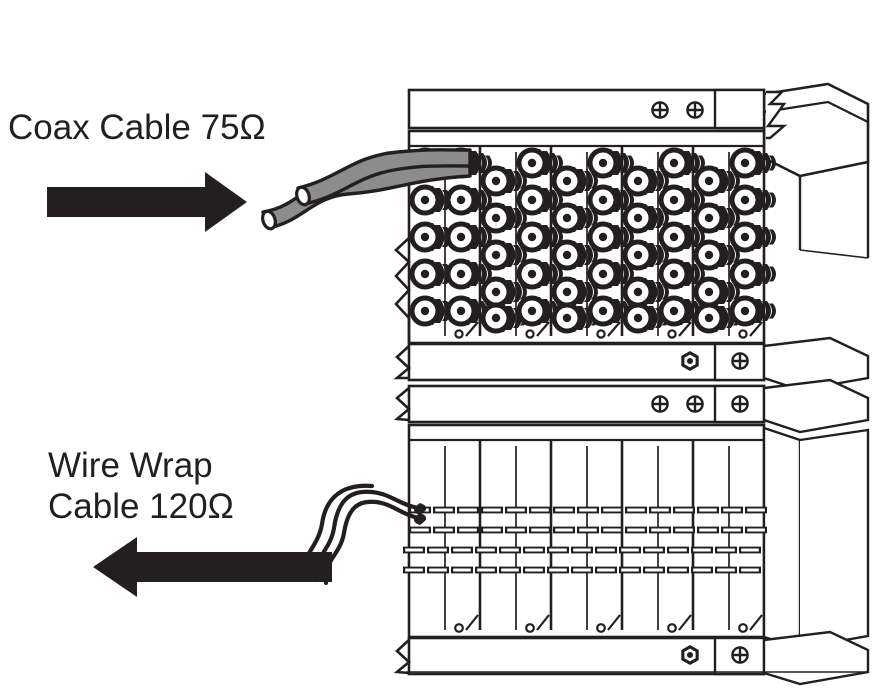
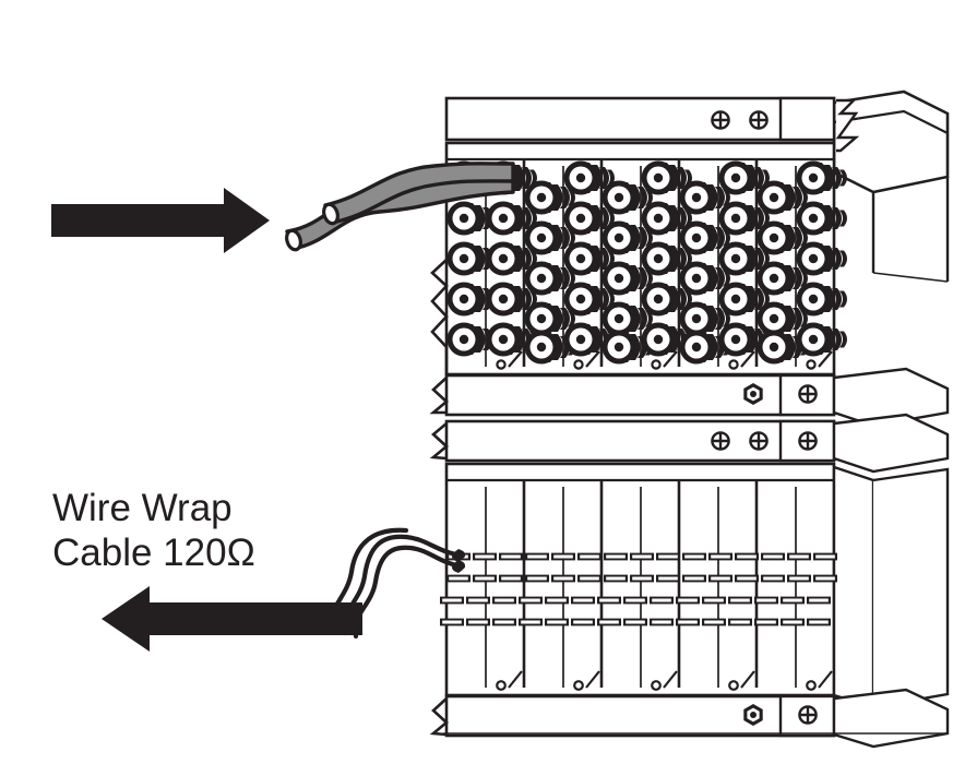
- Coax Cable 75Ω
  Wire Wrap
  Cable 120Ω
